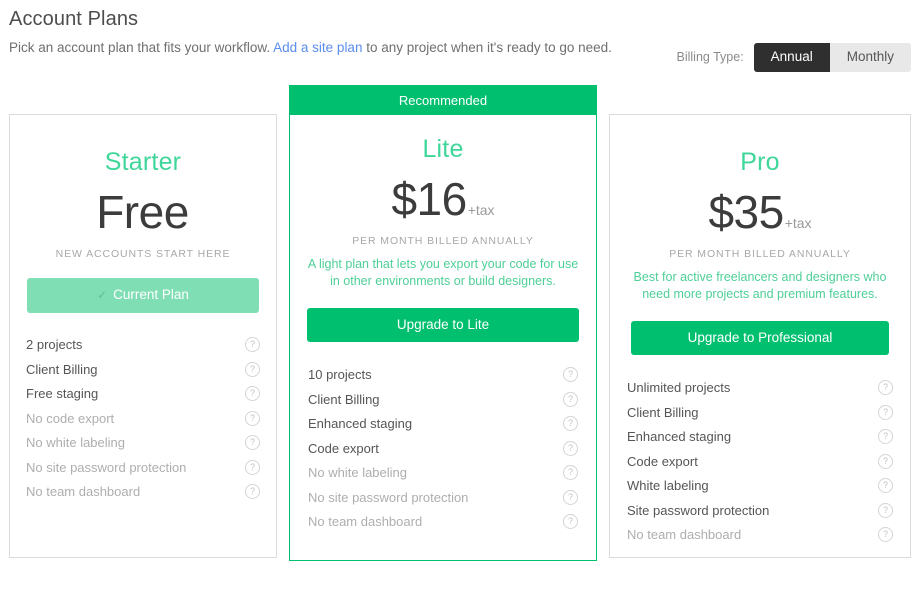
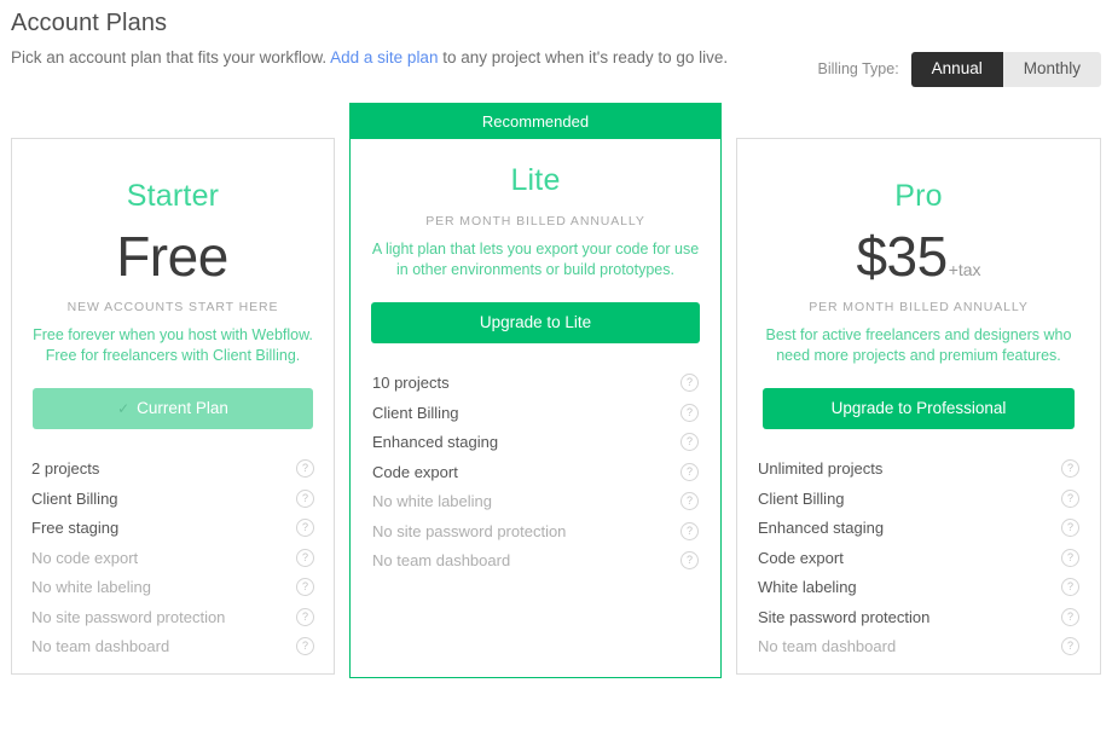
  Account Plans
- Pick an account plan that fits your workflow. Add a site plan to any project when it's ready to go need.
+ Pick an account plan that fits your workflow. Add a site plan to any project when it's ready to go live.
  Billing Type:
  Annual
  Monthly
  Starter
  Free
  NEW ACCOUNTS START HERE
+ Free forever when you host with Webflow. Free for freelancers with Client Billing.
  ✓ Current Plan
  2 projects
  ?
  Client Billing
  ?
  Free staging
  ?
  No code export
  ?
  No white labeling
  ?
  No site password protection
  ?
  No team dashboard
  ?
  Recommended
  Lite
- $16+tax
  PER MONTH BILLED ANNUALLY
- A light plan that lets you export your code for use in other environments or build designers.
+ A light plan that lets you export your code for use in other environments or build prototypes.
  Upgrade to Lite
  10 projects
  ?
  Client Billing
  ?
  Enhanced staging
  ?
  Code export
  ?
  No white labeling
  ?
  No site password protection
  ?
  No team dashboard
  ?
  Pro
  $35+tax
  PER MONTH BILLED ANNUALLY
  Best for active freelancers and designers who need more projects and premium features.
  Upgrade to Professional
  Unlimited projects
  ?
  Client Billing
  ?
  Enhanced staging
  ?
  Code export
  ?
  White labeling
  ?
  Site password protection
  ?
  No team dashboard
  ?
